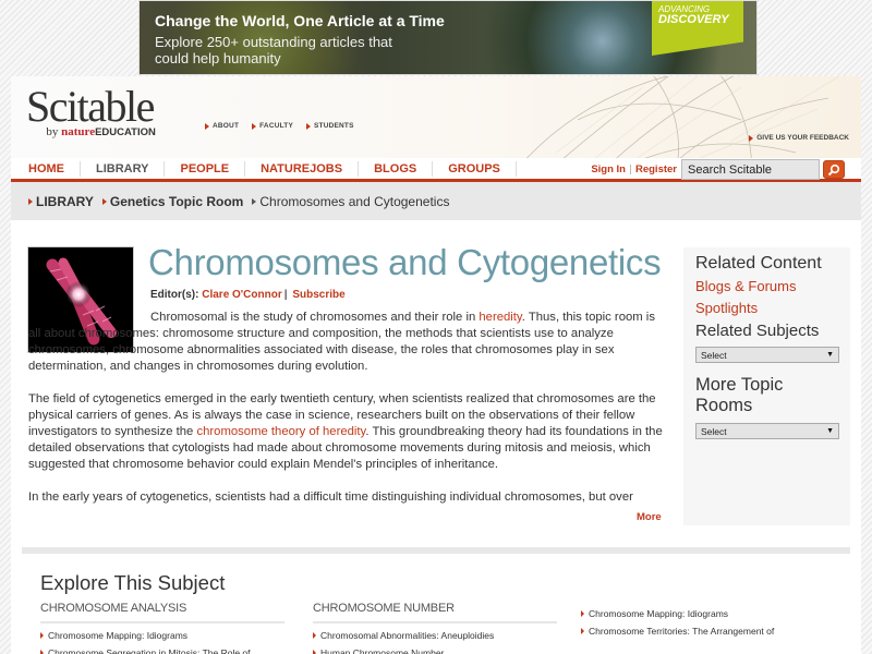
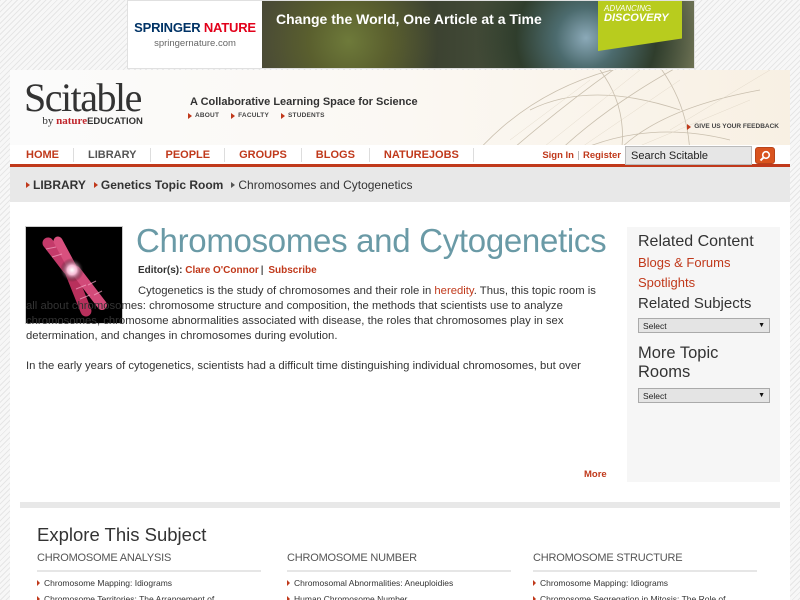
+ SPRINGER NATURE
+ springernature.com
  Change the World, One Article at a Time
- Explore 250+ outstanding articles that could help humanity
  ADVANCING
  DISCOVERY
  Scitable
  by natureEDUCATION
+ A Collaborative Learning Space for Science
  HOME
  LIBRARY
  PEOPLE
- NATUREJOBS
+ GROUPS
  BLOGS
- GROUPS
+ NATUREJOBS
  Sign In
  Register
  Search Scitable
  LIBRARY
  Genetics Topic Room
  Chromosomes and Cytogenetics
  Chromosomes and Cytogenetics
  Editor(s): Clare O'Connor | Subscribe
- Chromosomal is the study of chromosomes and their role in heredity. Thus, this topic room is all about chromosomes: chromosome structure and composition, the methods that scientists use to analyze chromosomes, chromosome abnormalities associated with disease, the roles that chromosomes play in sex determination, and changes in chromosomes during evolution.
+ Cytogenetics is the study of chromosomes and their role in heredity. Thus, this topic room is all about chromosomes: chromosome structure and composition, the methods that scientists use to analyze chromosomes, chromosome abnormalities associated with disease, the roles that chromosomes play in sex determination, and changes in chromosomes during evolution.
- The field of cytogenetics emerged in the early twentieth century, when scientists realized that chromosomes are the physical carriers of genes. As is always the case in science, researchers built on the observations of their fellow investigators to synthesize the chromosome theory of heredity. This groundbreaking theory had its foundations in the detailed observations that cytologists had made about chromosome movements during mitosis and meiosis, which suggested that chromosome behavior could explain Mendel's principles of inheritance.
  In the early years of cytogenetics, scientists had a difficult time distinguishing individual chromosomes, but over
  More
  Related Content
  Blogs & Forums
  Spotlights
  Related Subjects
  Select
  More Topic Rooms
  Select
  Explore This Subject
  CHROMOSOME ANALYSIS
  Chromosome Mapping: Idiograms
- Chromosome Segregation in Mitosis: The Role of
+ Chromosome Territories: The Arrangement of
  CHROMOSOME NUMBER
  Chromosomal Abnormalities: Aneuploidies
  Human Chromosome Number
+ CHROMOSOME STRUCTURE
  Chromosome Mapping: Idiograms
- Chromosome Territories: The Arrangement of
+ Chromosome Segregation in Mitosis: The Role of
